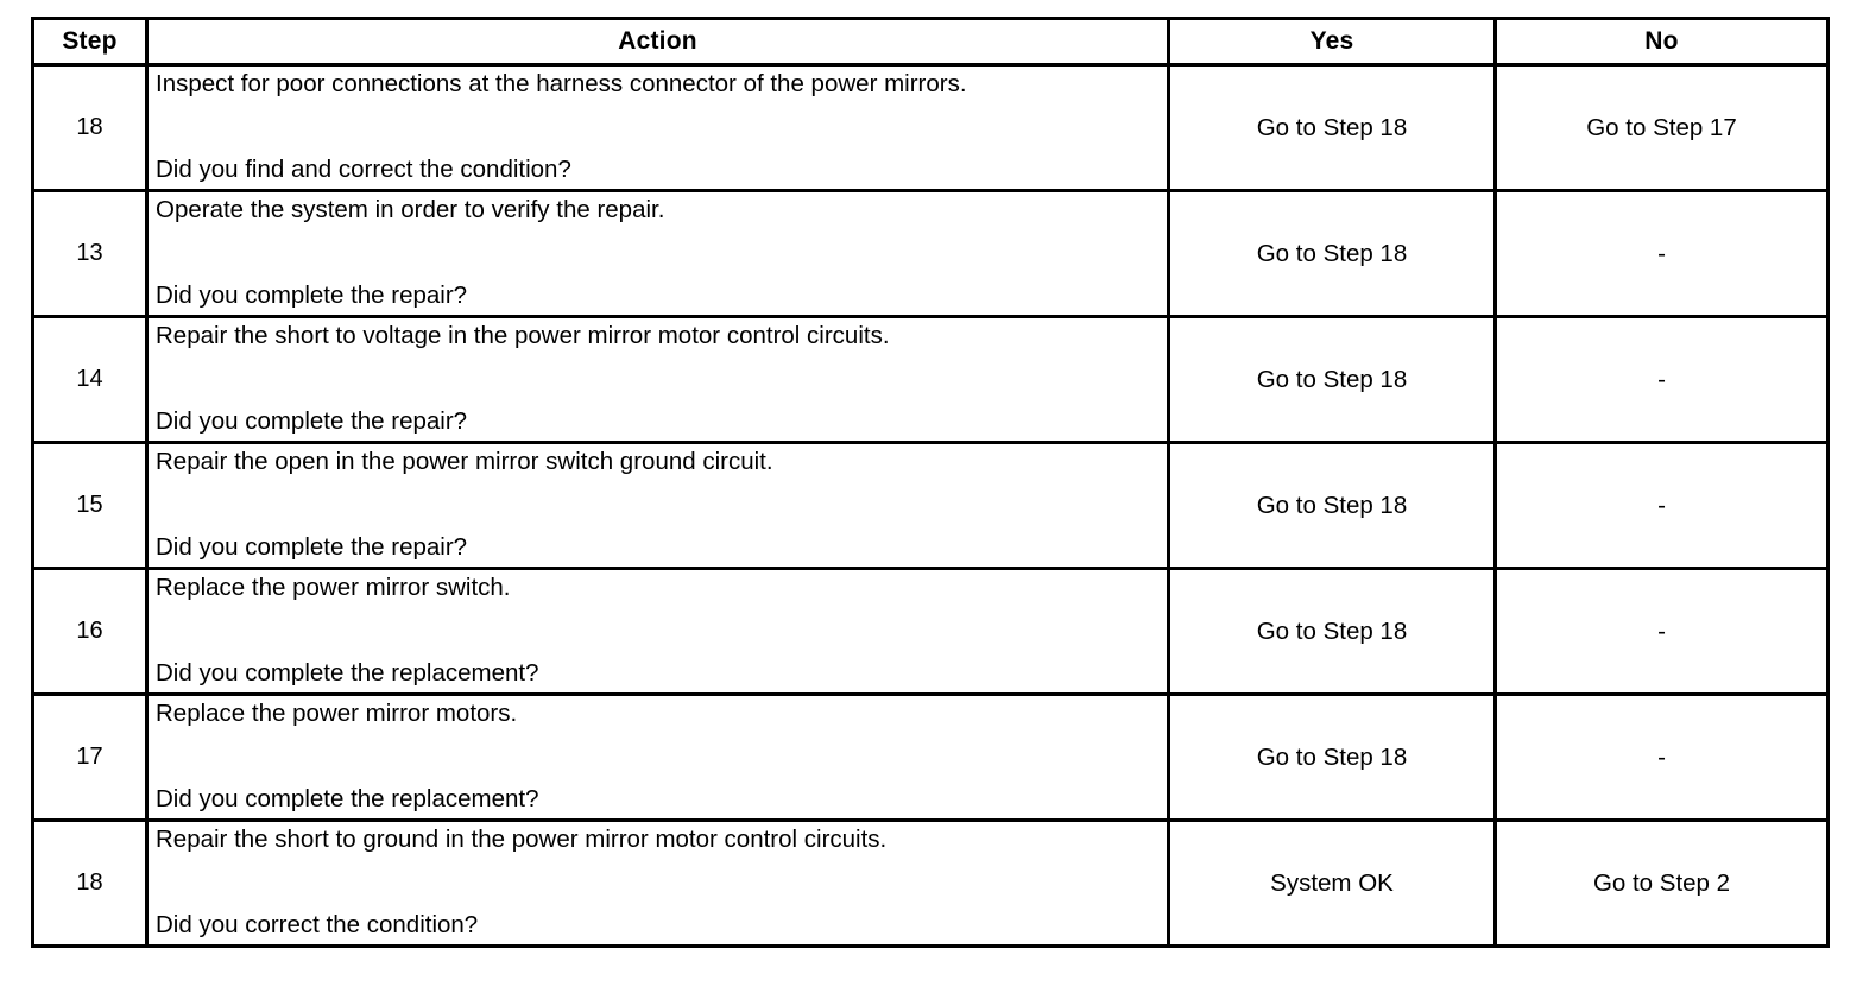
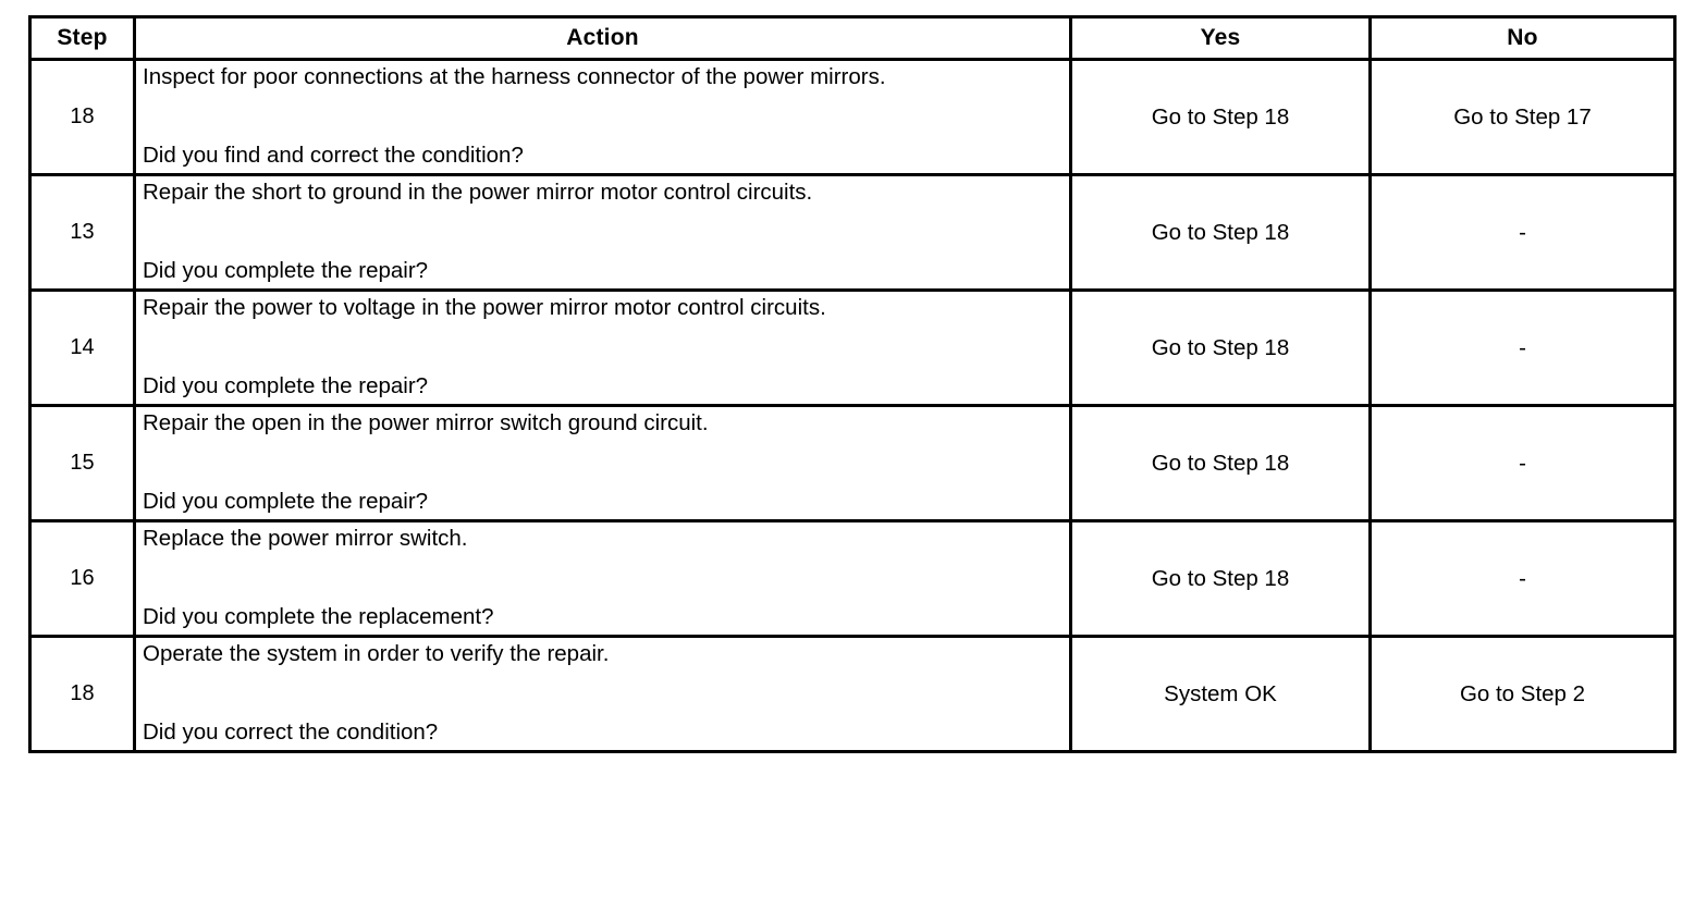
  Step	Action	Yes	No
  18	Inspect for poor connections at the harness connector of the power mirrors. Did you find and correct the condition?	Go to Step 18	Go to Step 17
- 13	Operate the system in order to verify the repair. Did you complete the repair?	Go to Step 18	-
+ 13	Repair the short to ground in the power mirror motor control circuits. Did you complete the repair?	Go to Step 18	-
- 14	Repair the short to voltage in the power mirror motor control circuits. Did you complete the repair?	Go to Step 18	-
+ 14	Repair the power to voltage in the power mirror motor control circuits. Did you complete the repair?	Go to Step 18	-
  15	Repair the open in the power mirror switch ground circuit. Did you complete the repair?	Go to Step 18	-
  16	Replace the power mirror switch. Did you complete the replacement?	Go to Step 18	-
- 17	Replace the power mirror motors. Did you complete the replacement?	Go to Step 18	-
- 18	Repair the short to ground in the power mirror motor control circuits. Did you correct the condition?	System OK	Go to Step 2
+ 18	Operate the system in order to verify the repair. Did you correct the condition?	System OK	Go to Step 2
